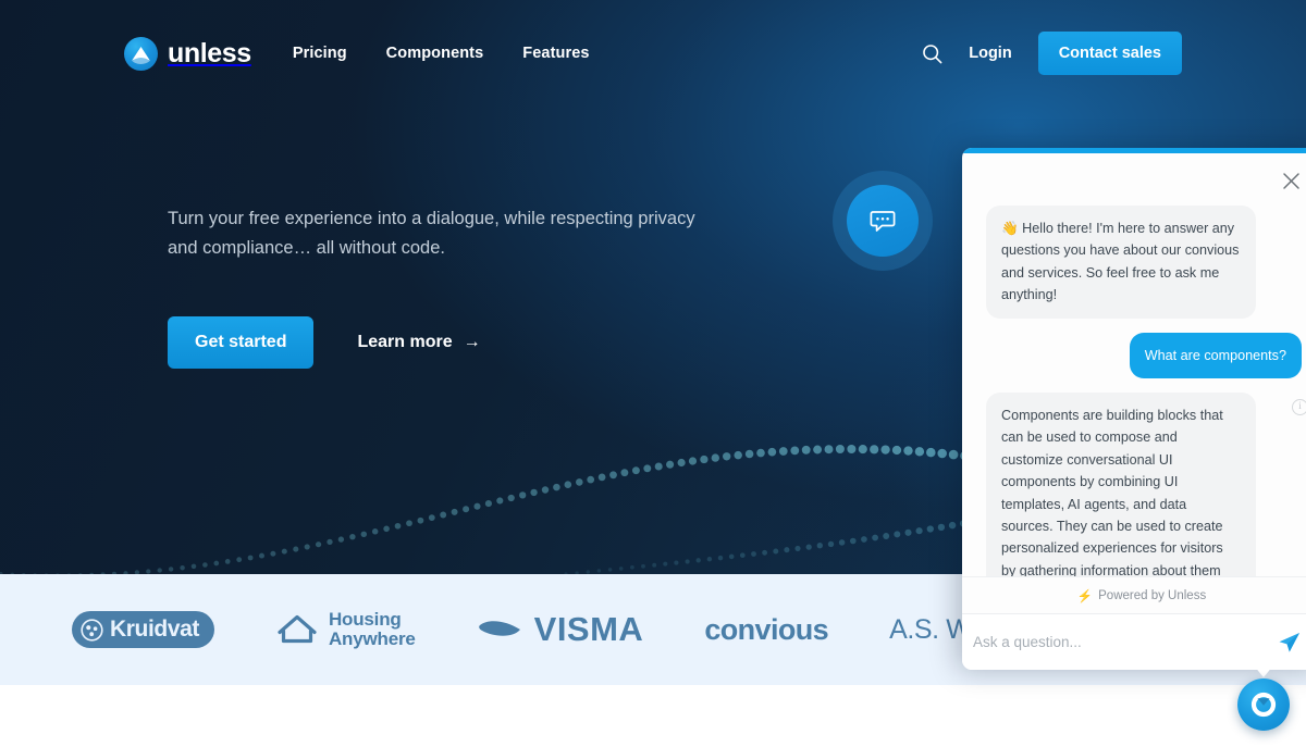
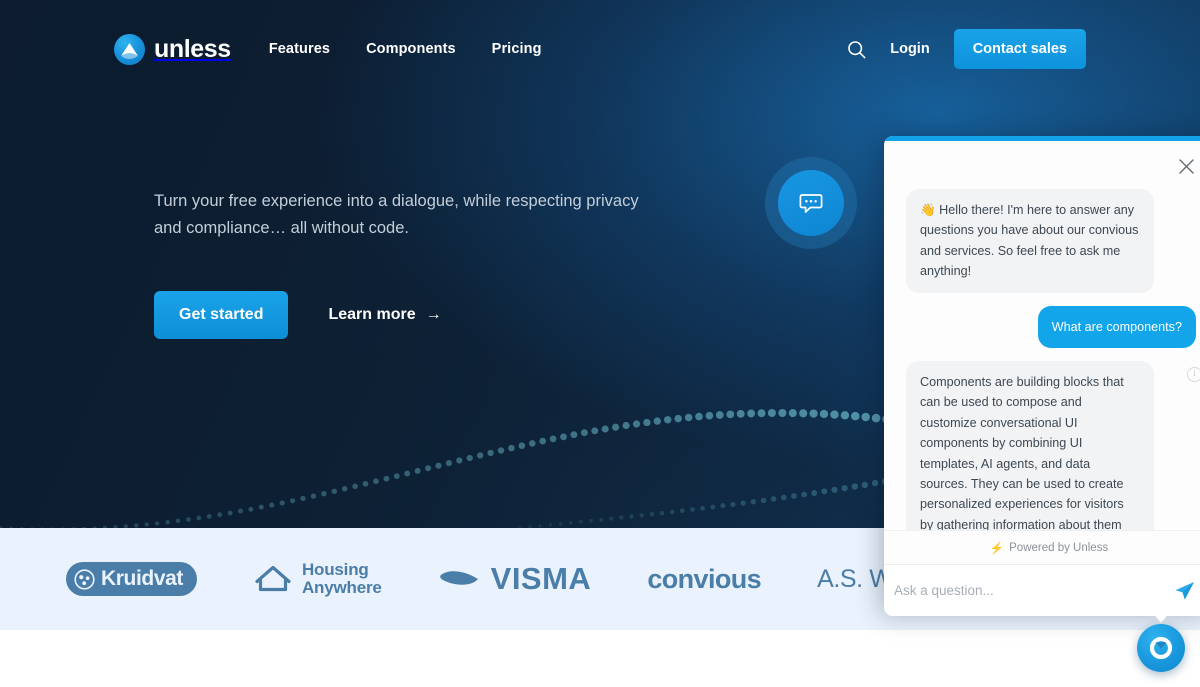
  unless
- Pricing
+ Features
  Components
- Features
+ Pricing
  Login
  Contact sales
  Turn your free experience into a dialogue, while respecting privacy and compliance… all without code.
  Get started
  Learn more
  →
  Kruidvat
  Housing
  Anywhere
  VISMA
  convious
  👋 Hello there! I'm here to answer any questions you have about our convious and services. So feel free to ask me anything!
  What are components?
  Components are building blocks that can be used to compose and customize conversational UI components by combining UI templates, AI agents, and data sources. They can be used to create personalized experiences for visitors by gathering information about them
  i
  ⚡
  Powered by Unless
  Ask a question...
